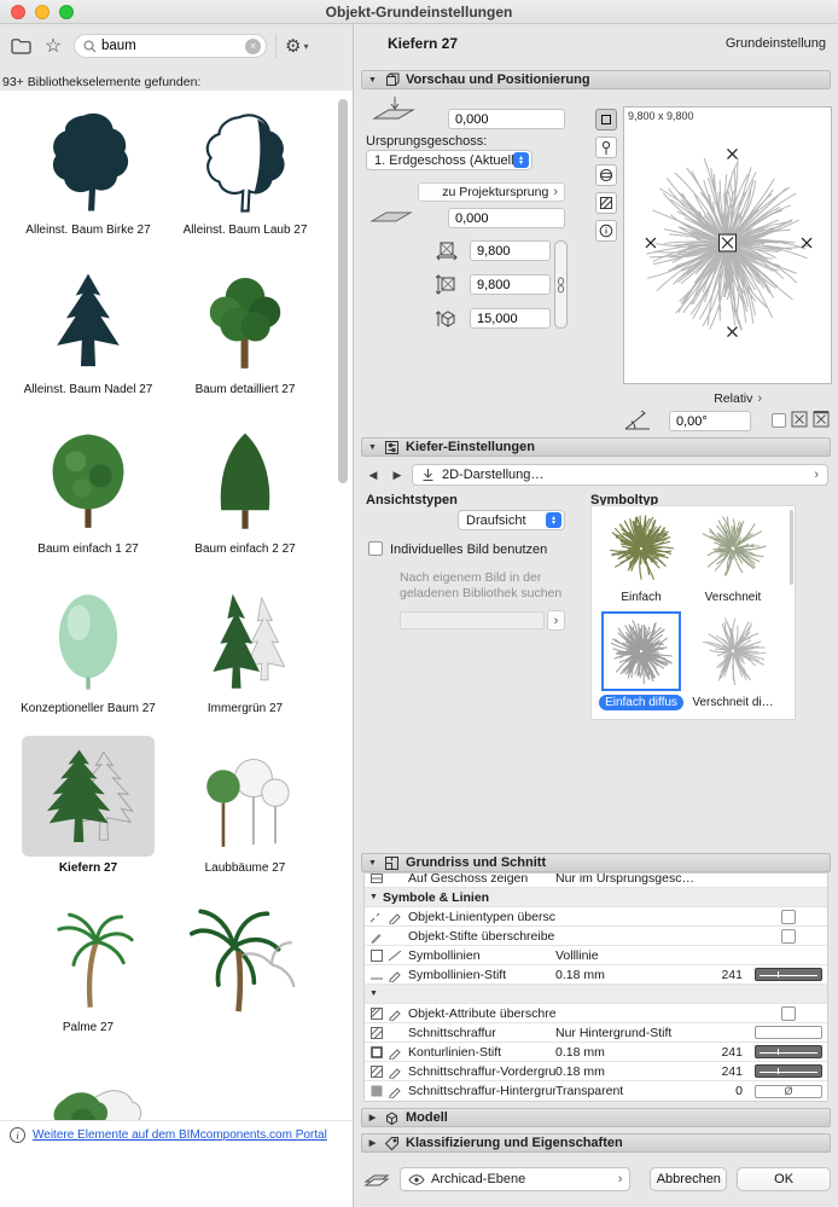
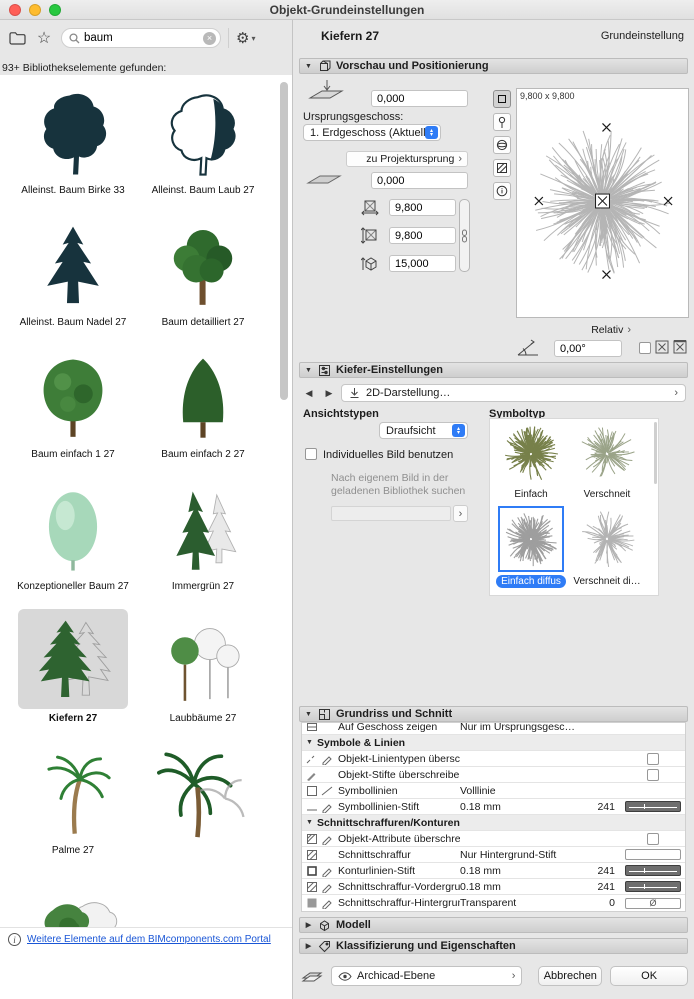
  Objekt-Grundeinstellungen
  ☆
  baum
  ×
  ⚙
  ▾
  93+ Bibliothekselemente gefunden:
- Alleinst. Baum Birke 27
+ Alleinst. Baum Birke 33
  Alleinst. Baum Laub 27
  Alleinst. Baum Nadel 27
  Baum detailliert 27
  Baum einfach 1 27
  Baum einfach 2 27
  Konzeptioneller Baum 27
  Immergrün 27
  Kiefern 27
  Laubbäume 27
  Palme 27
  i
  Weitere Elemente auf dem BIMcomponents.com Portal
  Kiefern 27
  Grundeinstellung
  Vorschau und Positionierung
  0,000
  Ursprungsgeschoss:
  1. Erdgeschoss (Aktuel
  zu Projektursprung
  ›
  0,000
  9,800
  9,800
  15,000
  9,800 x 9,800
  Relativ
  ›
  0,00°
  Kiefer-Einstellungen
  ◀
  ▶
  2D-Darstellung…
  ›
  Ansichtstypen
  Symboltyp
  Draufsicht
  Individuelles Bild benutzen
  Nach eigenem Bild in der geladenen Bibliothek suchen
  ›
  Einfach
  Verschneit
  Einfach diffus
  Verschneit di…
  Grundriss und Schnitt
  Auf Geschoss zeigen
  Nur im Ursprungsgesc…
  Symbole & Linien
  Objekt-Linientypen übersc
  Objekt-Stifte überschreibe
  Symbollinien
  Volllinie
  Symbollinien-Stift
  0.18 mm
  241
+ Schnittschraffuren/Konturen
  Objekt-Attribute überschre
  Schnittschraffur
  Nur Hintergrund-Stift
  Konturlinien-Stift
  0.18 mm
  241
  Schnittschraffur-Vordergru
  0.18 mm
  241
  Schnittschraffur-Hintergru
  Transparent
  0
  Ø
  Modell
  Klassifizierung und Eigenschaften
  Archicad-Ebene
  ›
  Abbrechen
  OK
